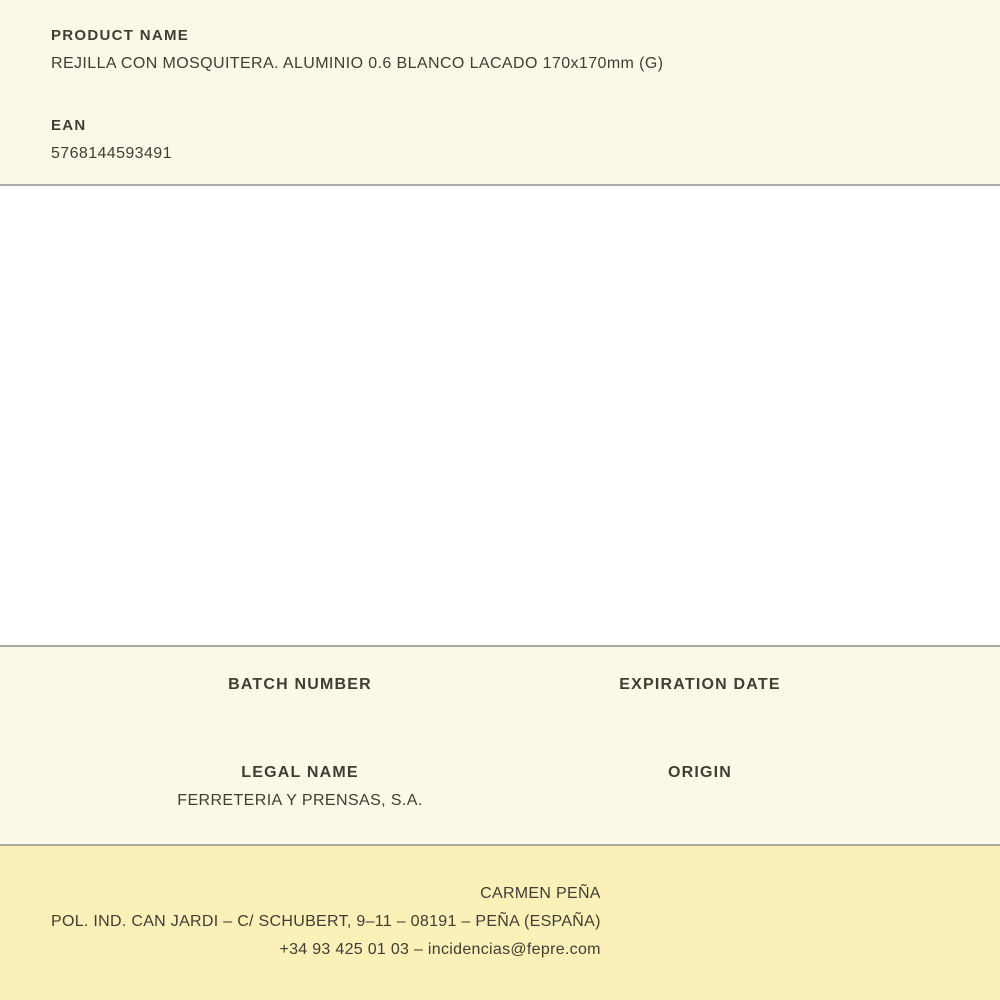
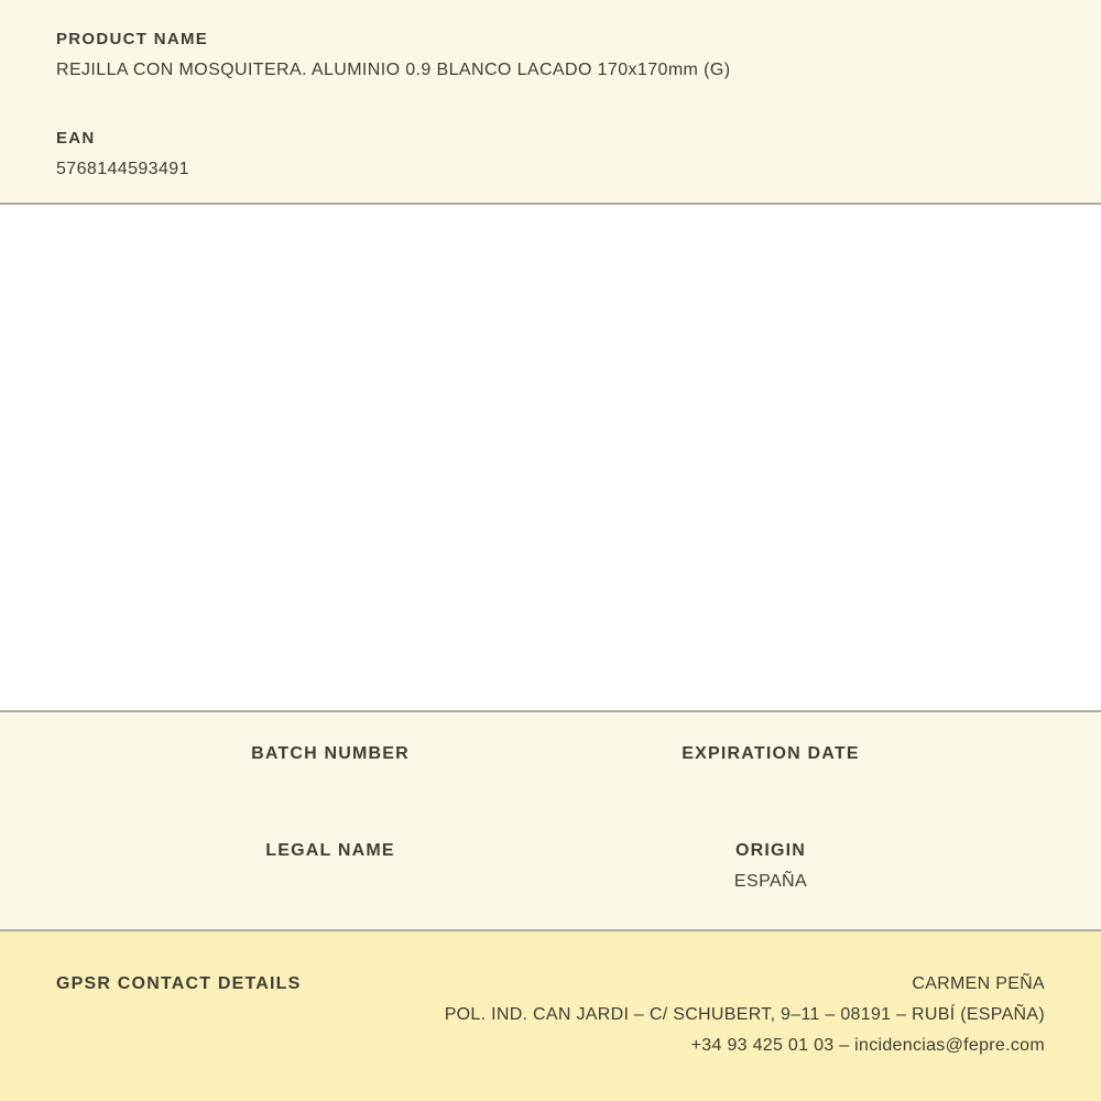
  PRODUCT NAME
- REJILLA CON MOSQUITERA. ALUMINIO 0.6 BLANCO LACADO 170x170mm (G)
+ REJILLA CON MOSQUITERA. ALUMINIO 0.9 BLANCO LACADO 170x170mm (G)
  EAN
  5768144593491
  BATCH NUMBER
  EXPIRATION DATE
  LEGAL NAME
- FERRETERIA Y PRENSAS, S.A.
  ORIGIN
+ ESPAÑA
+ GPSR CONTACT DETAILS
  CARMEN PEÑA
- POL. IND. CAN JARDI – C/ SCHUBERT, 9–11 – 08191 – PEÑA (ESPAÑA)
+ POL. IND. CAN JARDI – C/ SCHUBERT, 9–11 – 08191 – RUBÍ (ESPAÑA)
  +34 93 425 01 03 – incidencias@fepre.com
